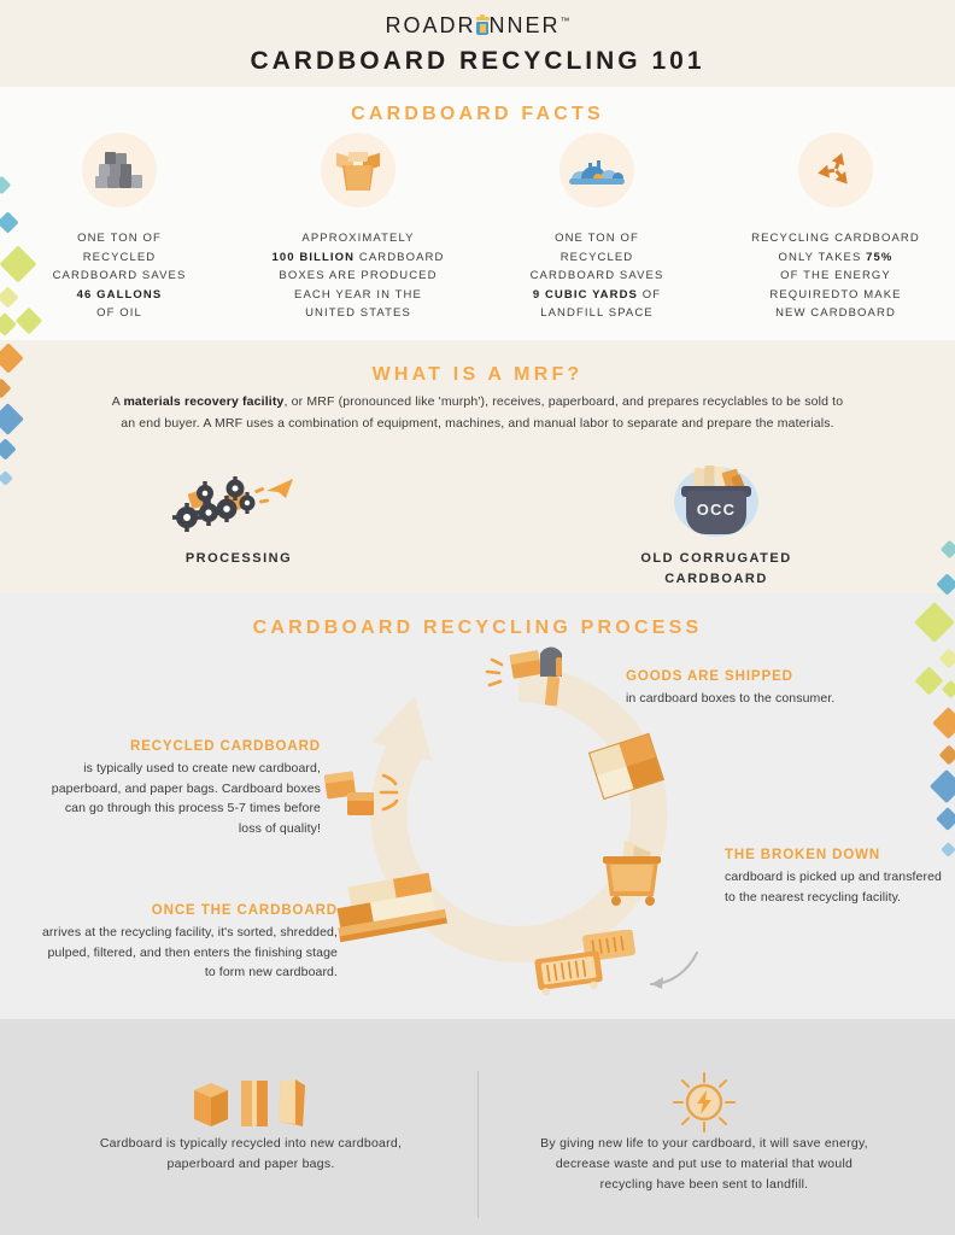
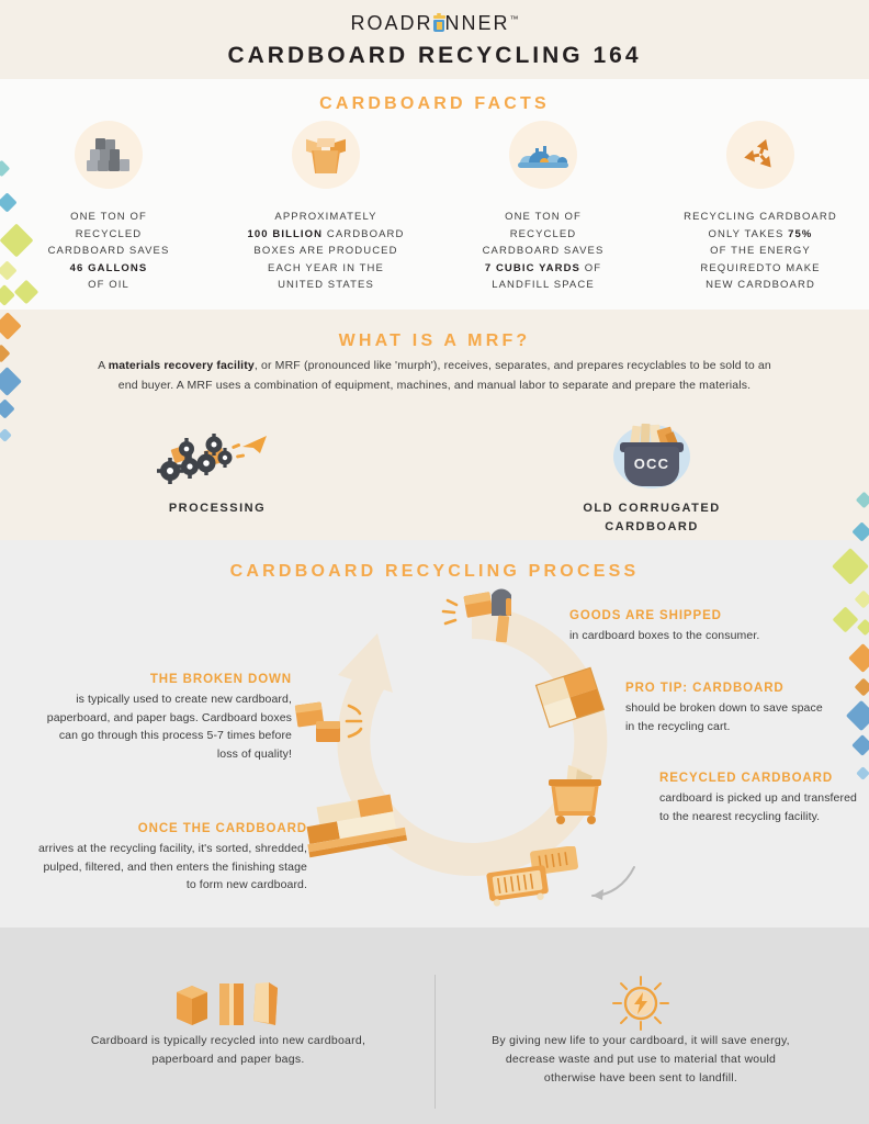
  ROADR NNER™
- CARDBOARD RECYCLING 101
+ CARDBOARD RECYCLING 164
  CARDBOARD FACTS
  ONE TON OF
  RECYCLED
  CARDBOARD SAVES
  46 GALLONS
  OF OIL
  APPROXIMATELY
  100 BILLION CARDBOARD
  BOXES ARE PRODUCED
  EACH YEAR IN THE
  UNITED STATES
  ONE TON OF
  RECYCLED
  CARDBOARD SAVES
- 9 CUBIC YARDS OF
+ 7 CUBIC YARDS OF
  LANDFILL SPACE
  RECYCLING CARDBOARD
  ONLY TAKES 75%
  OF THE ENERGY
  REQUIREDTO MAKE
  NEW CARDBOARD
  WHAT IS A MRF?
- A materials recovery facility, or MRF (pronounced like 'murph'), receives, paperboard, and prepares recyclables to be sold to an end buyer. A MRF uses a combination of equipment, machines, and manual labor to separate and prepare the materials.
+ A materials recovery facility, or MRF (pronounced like 'murph'), receives, separates, and prepares recyclables to be sold to an end buyer. A MRF uses a combination of equipment, machines, and manual labor to separate and prepare the materials.
  PROCESSING
  OCC
  OLD CORRUGATED
  CARDBOARD
  CARDBOARD RECYCLING PROCESS
  GOODS ARE SHIPPED
  in cardboard boxes to the consumer.
+ PRO TIP: CARDBOARD
+ should be broken down to save space in the recycling cart.
- THE BROKEN DOWN
+ RECYCLED CARDBOARD
  cardboard is picked up and transfered to the nearest recycling facility.
- RECYCLED CARDBOARD
+ THE BROKEN DOWN
  is typically used to create new cardboard, paperboard, and paper bags. Cardboard boxes can go through this process 5-7 times before loss of quality!
  ONCE THE CARDBOARD
  arrives at the recycling facility, it's sorted, shredded, pulped, filtered, and then enters the finishing stage to form new cardboard.
  Cardboard is typically recycled into new cardboard, paperboard and paper bags.
- By giving new life to your cardboard, it will save energy, decrease waste and put use to material that would recycling have been sent to landfill.
+ By giving new life to your cardboard, it will save energy, decrease waste and put use to material that would otherwise have been sent to landfill.
